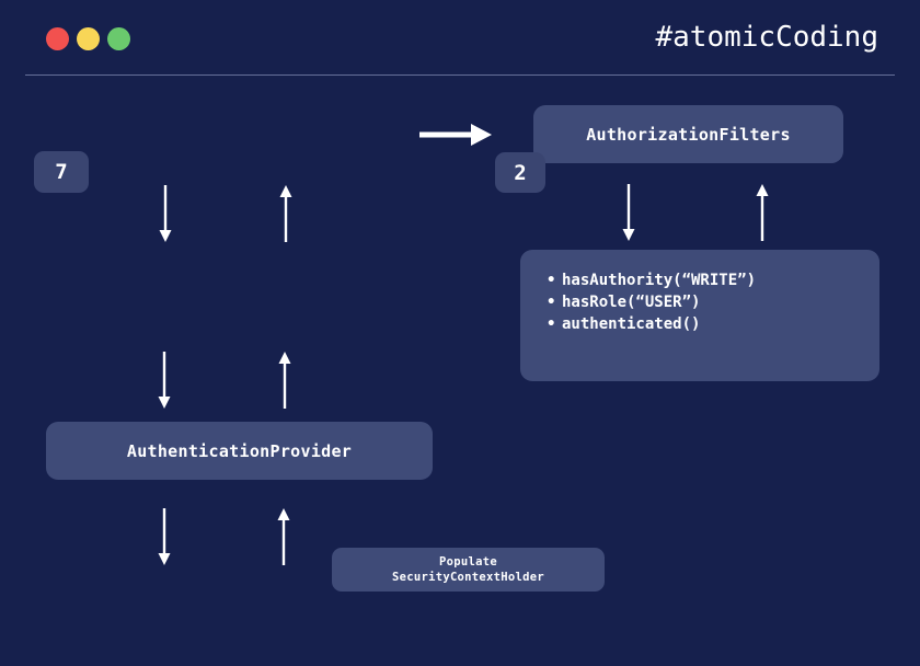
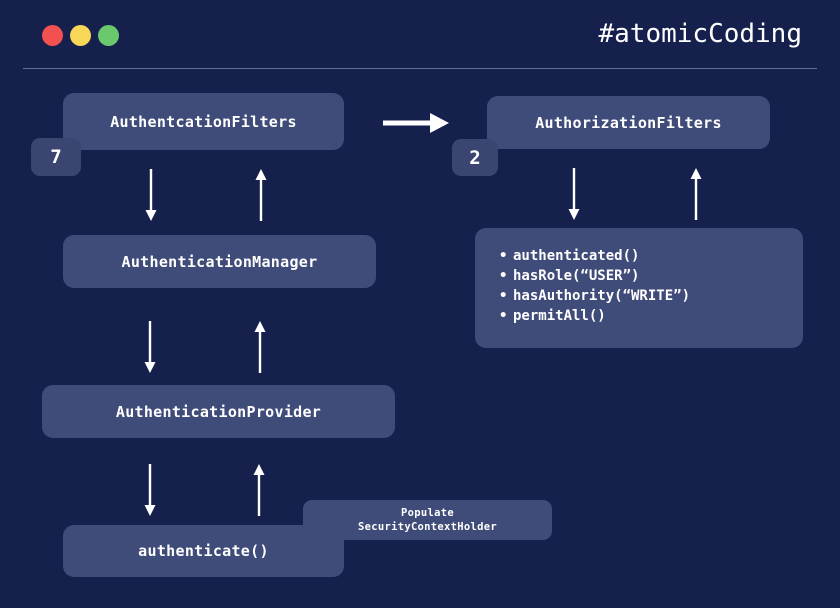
  #atomicCoding
  7
  2
+ AuthentcationFilters
+ AuthenticationManager
  AuthenticationProvider
  Populate
  SecurityContextHolder
+ authenticate()
  AuthorizationFilters
- hasAuthority(“WRITE”)
+ authenticated()
  hasRole(“USER”)
- authenticated()
+ hasAuthority(“WRITE”)
+ permitAll()
